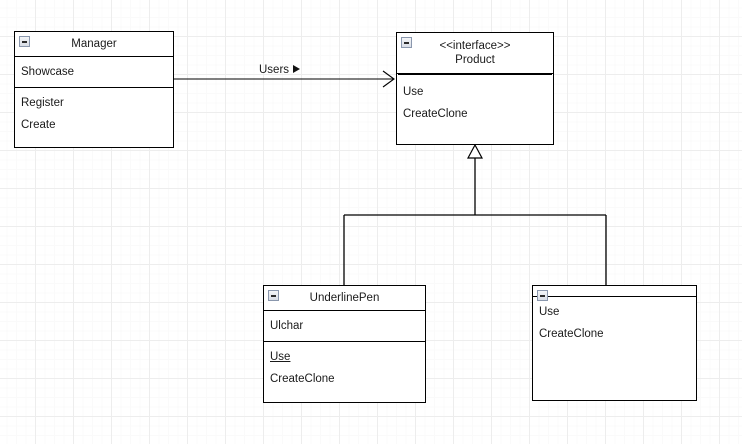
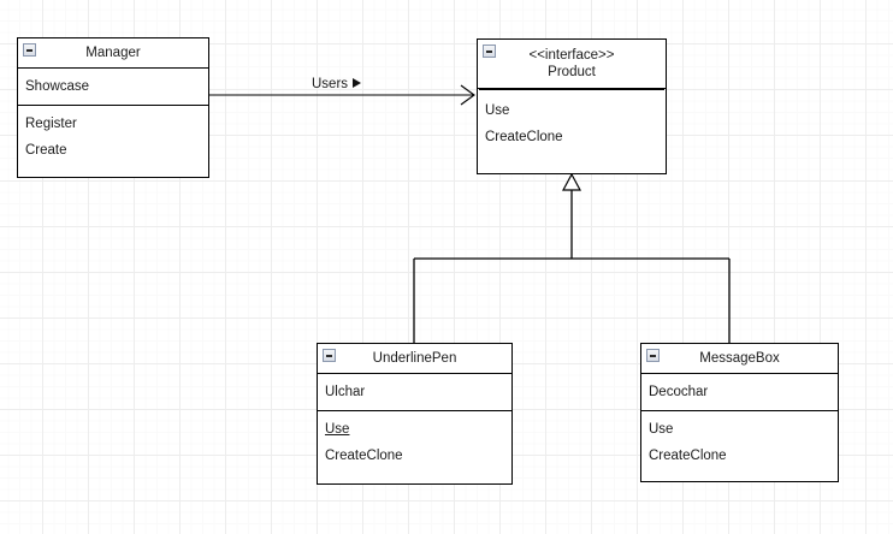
  Manager
  Showcase
  Register
  Create
  <<interface>>
  Product
  Use
  CreateClone
  UnderlinePen
  Ulchar
  Use
  CreateClone
+ MessageBox
+ Decochar
  Use
  CreateClone
  Users
